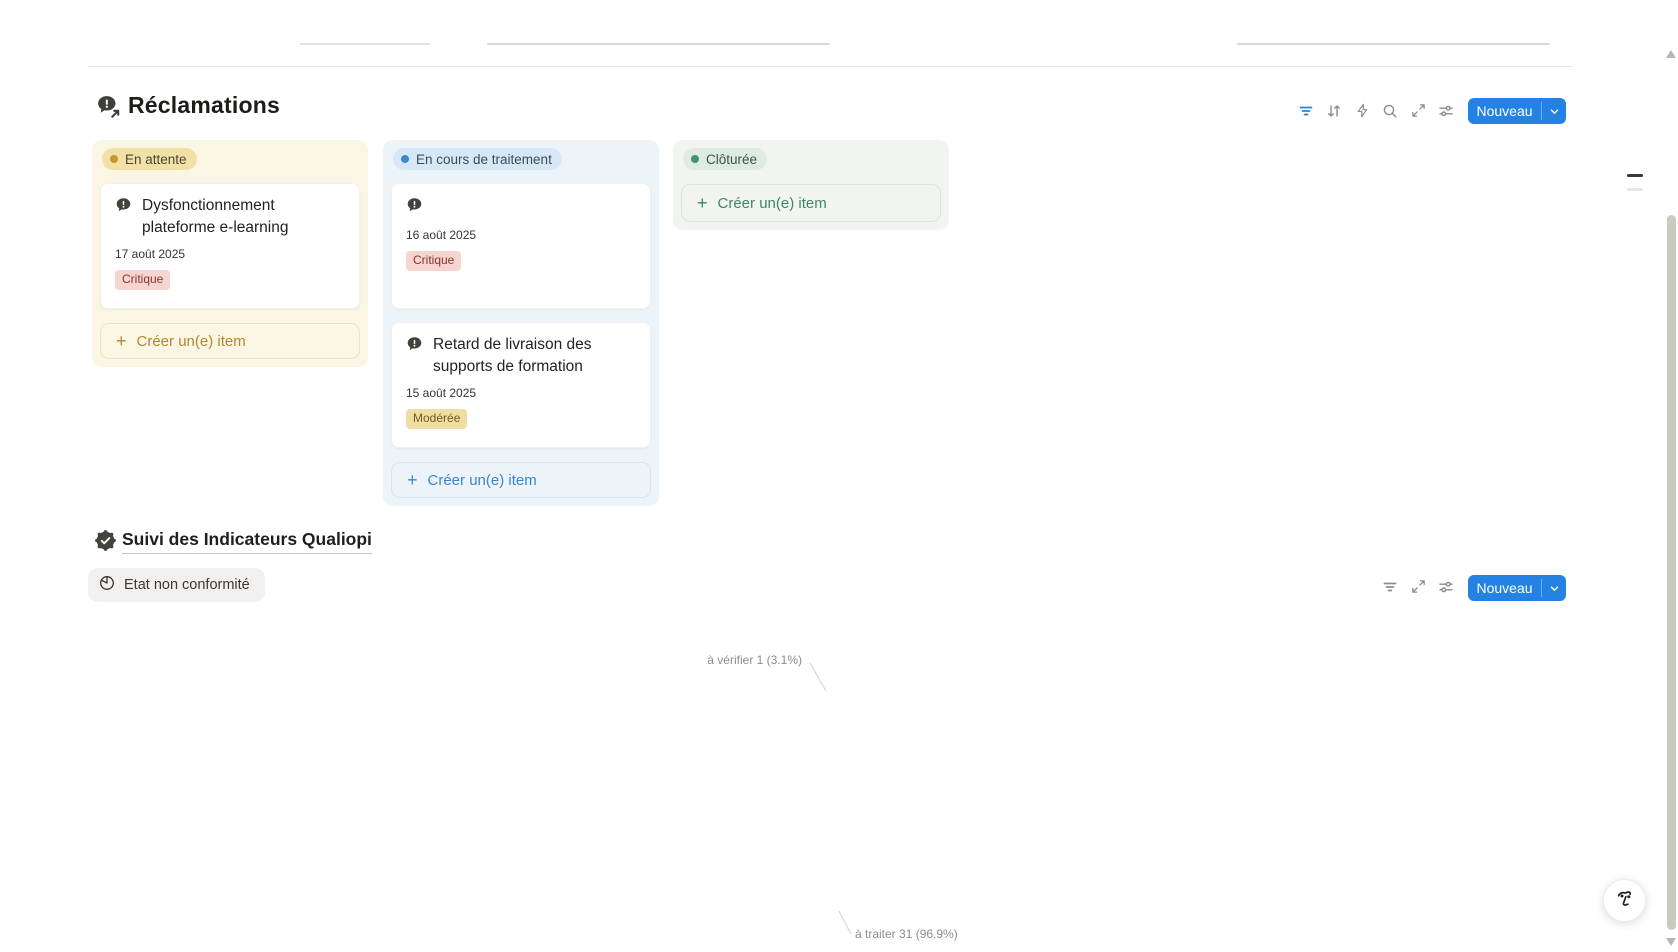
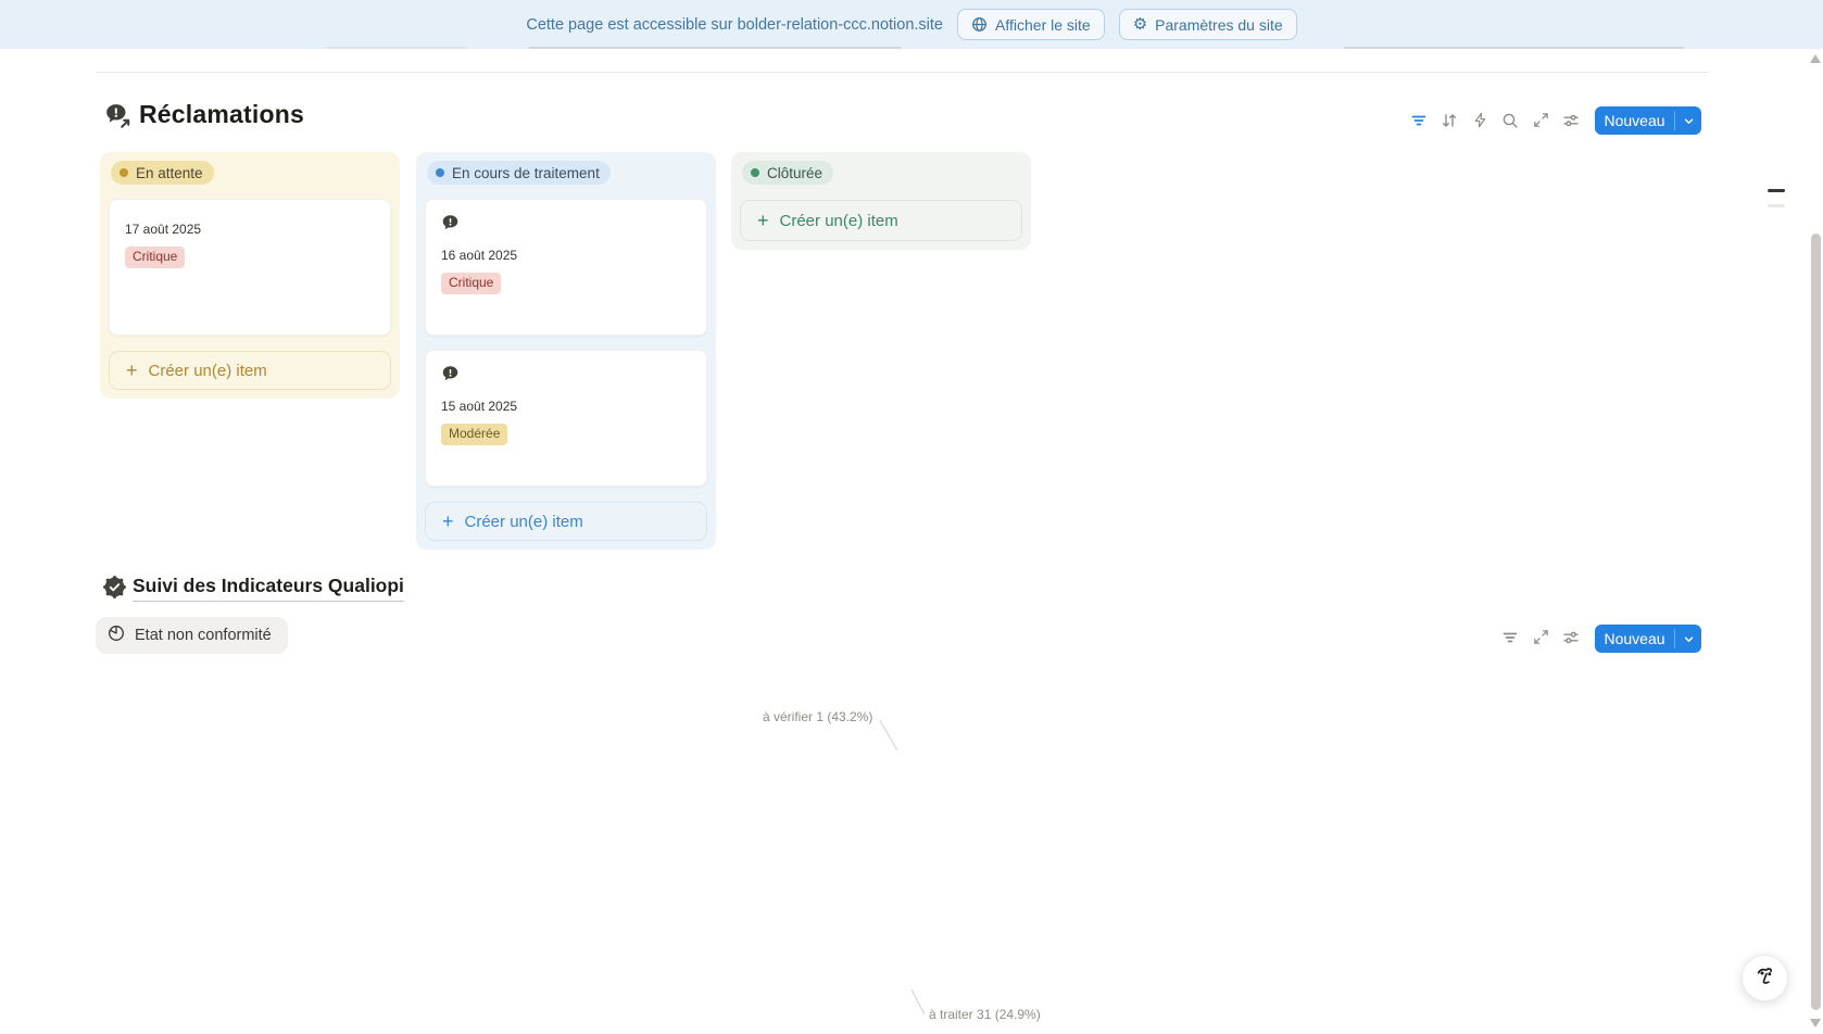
+ Cette page est accessible sur bolder-relation-ccc.notion.site
+ Afficher le site
+ ⚙
+ Paramètres du site
  Réclamations
  Nouveau
  En attente
- Dysfonctionnement plateforme e-learning
  17 août 2025
  Critique
  +
  Créer un(e) item
  En cours de traitement
  16 août 2025
  Critique
- Retard de livraison des supports de formation
  15 août 2025
  Modérée
  +
  Créer un(e) item
  Clôturée
  +
  Créer un(e) item
  Suivi des Indicateurs Qualiopi
  Etat non conformité
  Nouveau
- à vérifier 1 (3.1%)
+ à vérifier 1 (43.2%)
- à traiter 31 (96.9%)
+ à traiter 31 (24.9%)
